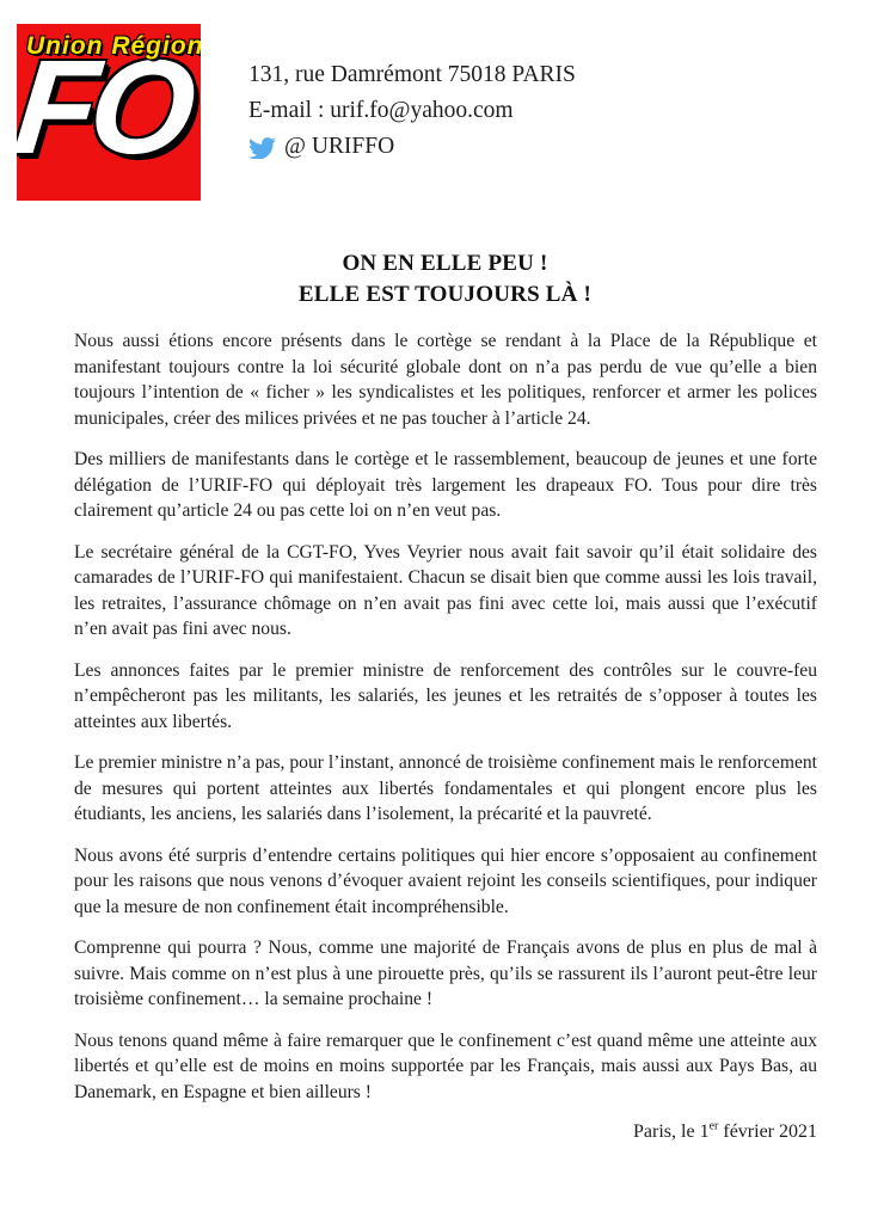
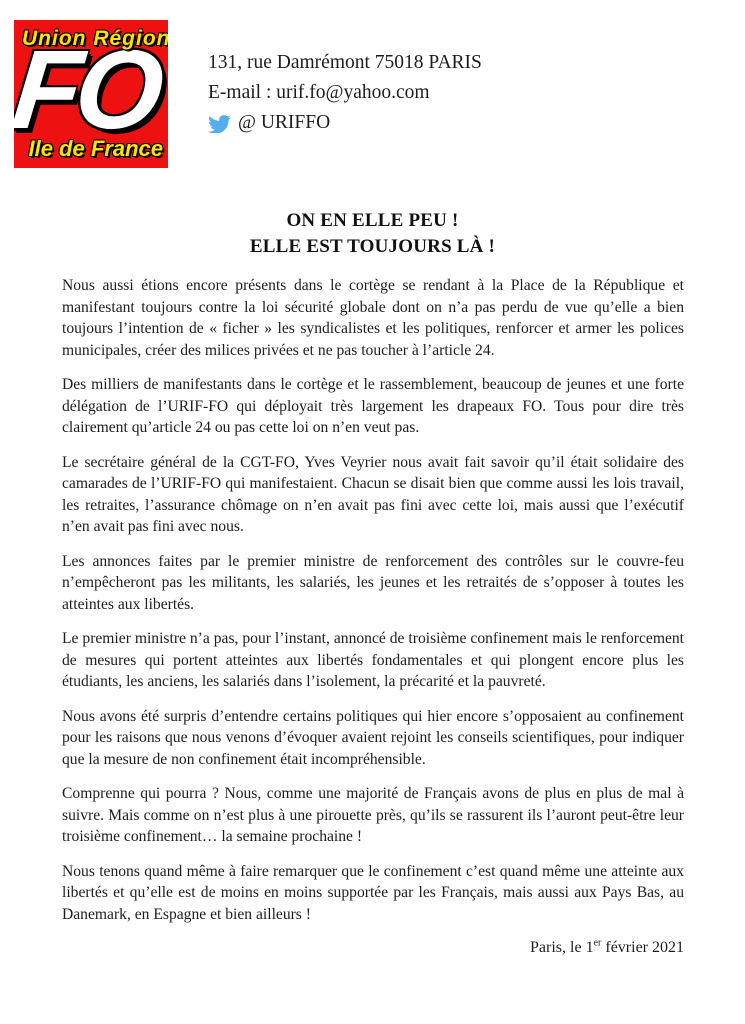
  Union Région
+ Ile de France
  131, rue Damrémont 75018 PARIS
  E-mail : urif.fo@yahoo.com
  @ URIFFO
  ON EN ELLE PEU !
  ELLE EST TOUJOURS LÀ !
  Nous aussi étions encore présents dans le cortège se rendant à la Place de la République et manifestant toujours contre la loi sécurité globale dont on n’a pas perdu de vue qu’elle a bien toujours l’intention de « ficher » les syndicalistes et les politiques, renforcer et armer les polices municipales, créer des milices privées et ne pas toucher à l’article 24.
  Des milliers de manifestants dans le cortège et le rassemblement, beaucoup de jeunes et une forte délégation de l’URIF-FO qui déployait très largement les drapeaux FO. Tous pour dire très clairement qu’article 24 ou pas cette loi on n’en veut pas.
  Le secrétaire général de la CGT-FO, Yves Veyrier nous avait fait savoir qu’il était solidaire des camarades de l’URIF-FO qui manifestaient. Chacun se disait bien que comme aussi les lois travail, les retraites, l’assurance chômage on n’en avait pas fini avec cette loi, mais aussi que l’exécutif n’en avait pas fini avec nous.
  Les annonces faites par le premier ministre de renforcement des contrôles sur le couvre-feu n’empêcheront pas les militants, les salariés, les jeunes et les retraités de s’opposer à toutes les atteintes aux libertés.
  Le premier ministre n’a pas, pour l’instant, annoncé de troisième confinement mais le renforcement de mesures qui portent atteintes aux libertés fondamentales et qui plongent encore plus les étudiants, les anciens, les salariés dans l’isolement, la précarité et la pauvreté.
  Nous avons été surpris d’entendre certains politiques qui hier encore s’opposaient au confinement pour les raisons que nous venons d’évoquer avaient rejoint les conseils scientifiques, pour indiquer que la mesure de non confinement était incompréhensible.
  Comprenne qui pourra ? Nous, comme une majorité de Français avons de plus en plus de mal à suivre. Mais comme on n’est plus à une pirouette près, qu’ils se rassurent ils l’auront peut-être leur troisième confinement… la semaine prochaine !
  Nous tenons quand même à faire remarquer que le confinement c’est quand même une atteinte aux libertés et qu’elle est de moins en moins supportée par les Français, mais aussi aux Pays Bas, au Danemark, en Espagne et bien ailleurs !
  Paris, le 1er février 2021
